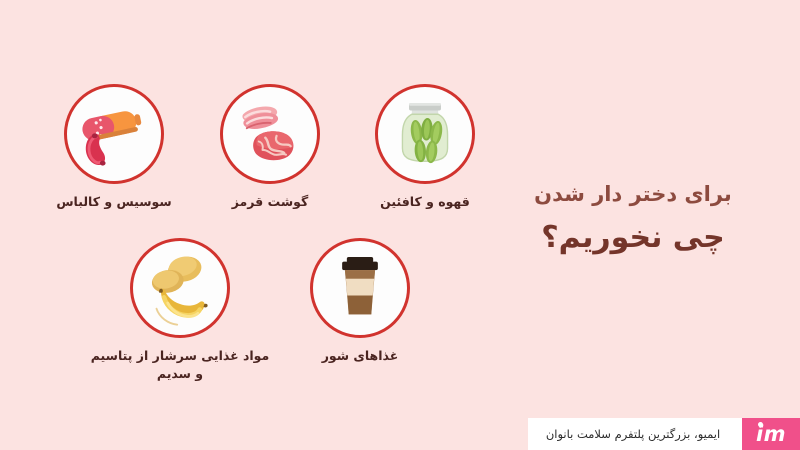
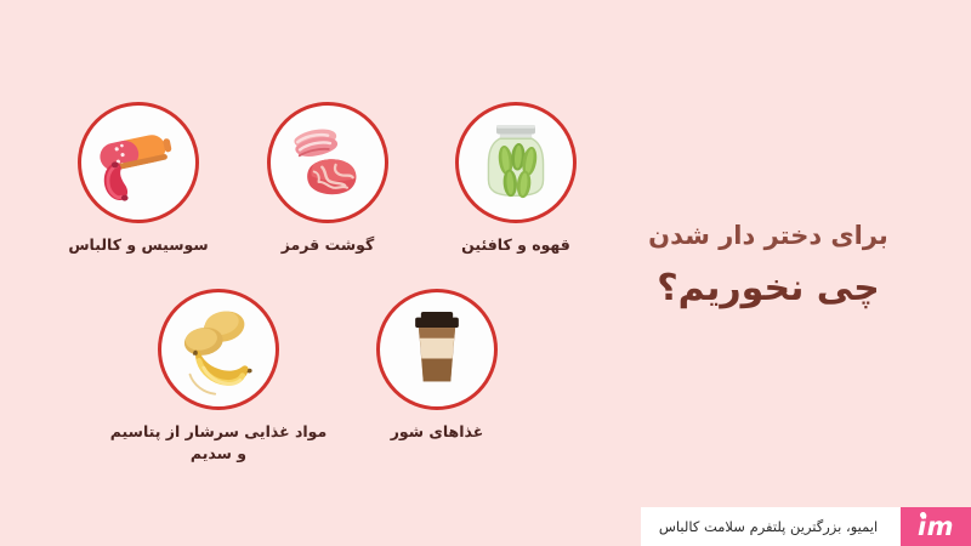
  سوسیس و کالباس
  گوشت قرمز
  قهوه و کافئین
  مواد غذایی سرشار از پتاسیم و سدیم
  غذاهای شور
  برای دختر دار شدن
  چی نخوریم؟
- ایمیو، بزرگترین پلتفرم سلامت بانوان
+ ایمیو، بزرگترین پلتفرم سلامت کالباس
  im
